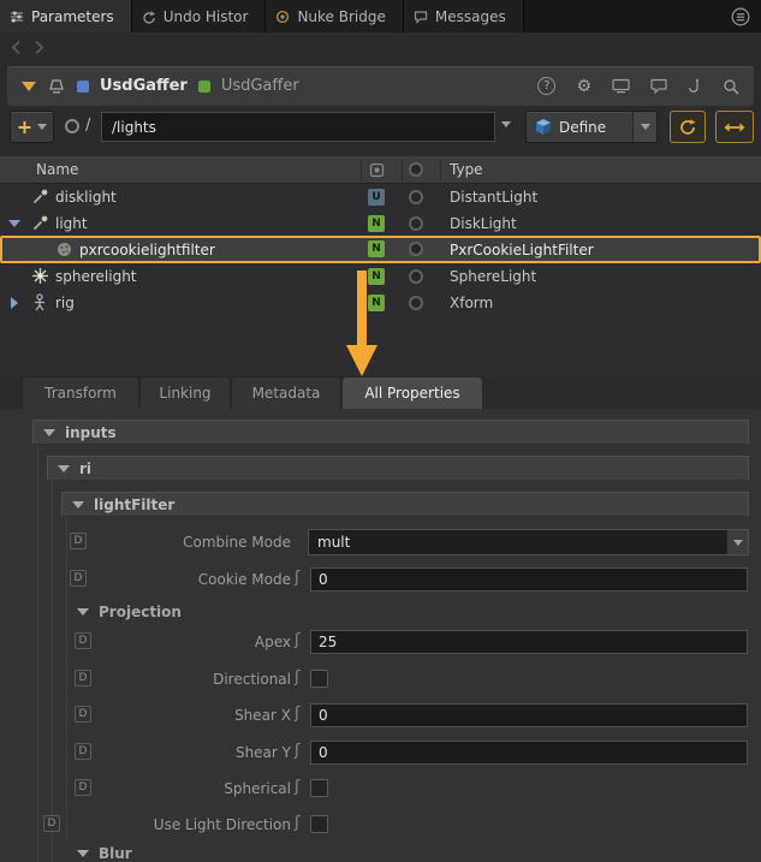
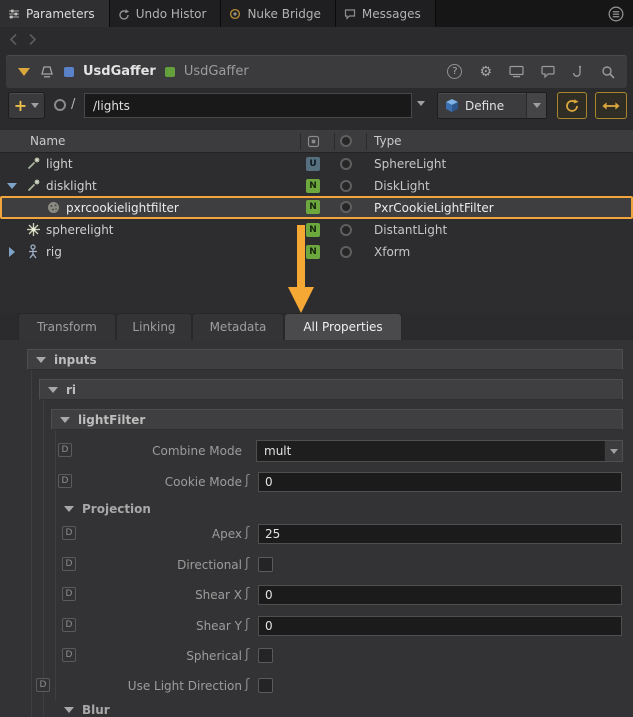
  Parameters
  Undo Histor
  Nuke Bridge
  Messages
  UsdGaffer
  UsdGaffer
  ?
  ⚙
  +
  /
  /lights
  Define
  Name
  Type
- disklight
+ light
  U
- DistantLight
+ SphereLight
- light
+ disklight
  N
  DiskLight
  pxrcookielightfilter
  N
  PxrCookieLightFilter
  spherelight
  N
- SphereLight
+ DistantLight
  rig
  N
  Xform
  Transform
  Linking
  Metadata
  All Properties
  inputs
  ri
  lightFilter
  D
  Combine Mode
  mult
  D
  Cookie Mode
  ʃ
  0
  Projection
  D
  Apex
  ʃ
  25
  D
  Directional
  ʃ
  D
  Shear X
  ʃ
  0
  D
  Shear Y
  ʃ
  0
  D
  Spherical
  ʃ
  D
  Use Light Direction
  ʃ
  Blur
